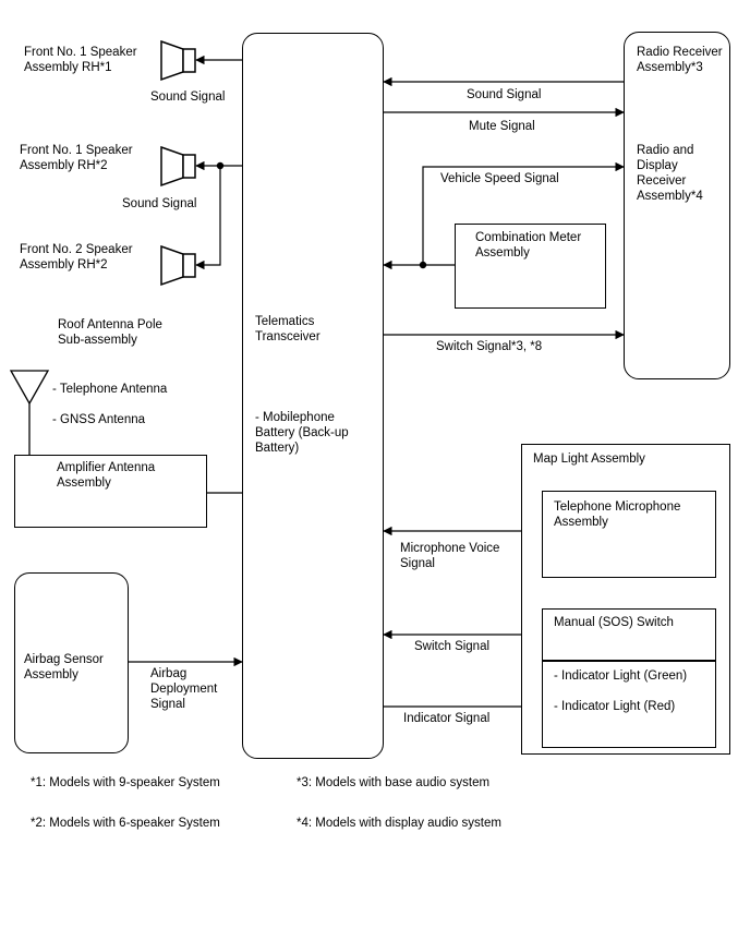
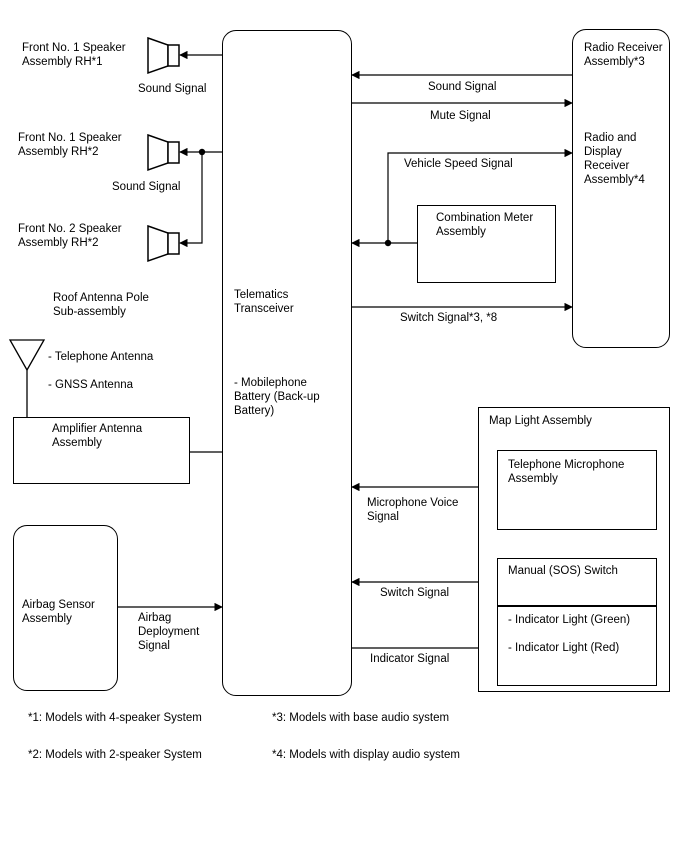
  Telematics
  Transceiver
  - Mobilephone
  Battery (Back-up
  Battery)
  Radio Receiver
  Assembly*3
  Radio and
  Display
  Receiver
  Assembly*4
  Combination Meter
  Assembly
  Amplifier Antenna
  Assembly
  Airbag Sensor
  Assembly
  Map Light Assembly
  Telephone Microphone
  Assembly
  Manual (SOS) Switch
  - Indicator Light (Green)
  - Indicator Light (Red)
  Front No. 1 Speaker
  Assembly RH*1
  Sound Signal
  Front No. 1 Speaker
  Assembly RH*2
  Sound Signal
  Front No. 2 Speaker
  Assembly RH*2
  Roof Antenna Pole
  Sub-assembly
  - Telephone Antenna
  - GNSS Antenna
  Sound Signal
  Mute Signal
  Vehicle Speed Signal
  Switch Signal*3, *8
  Microphone Voice
  Signal
  Switch Signal
  Indicator Signal
  Airbag
  Deployment
  Signal
- *1: Models with 9-speaker System
+ *1: Models with 4-speaker System
- *2: Models with 6-speaker System
+ *2: Models with 2-speaker System
  *3: Models with base audio system
  *4: Models with display audio system
